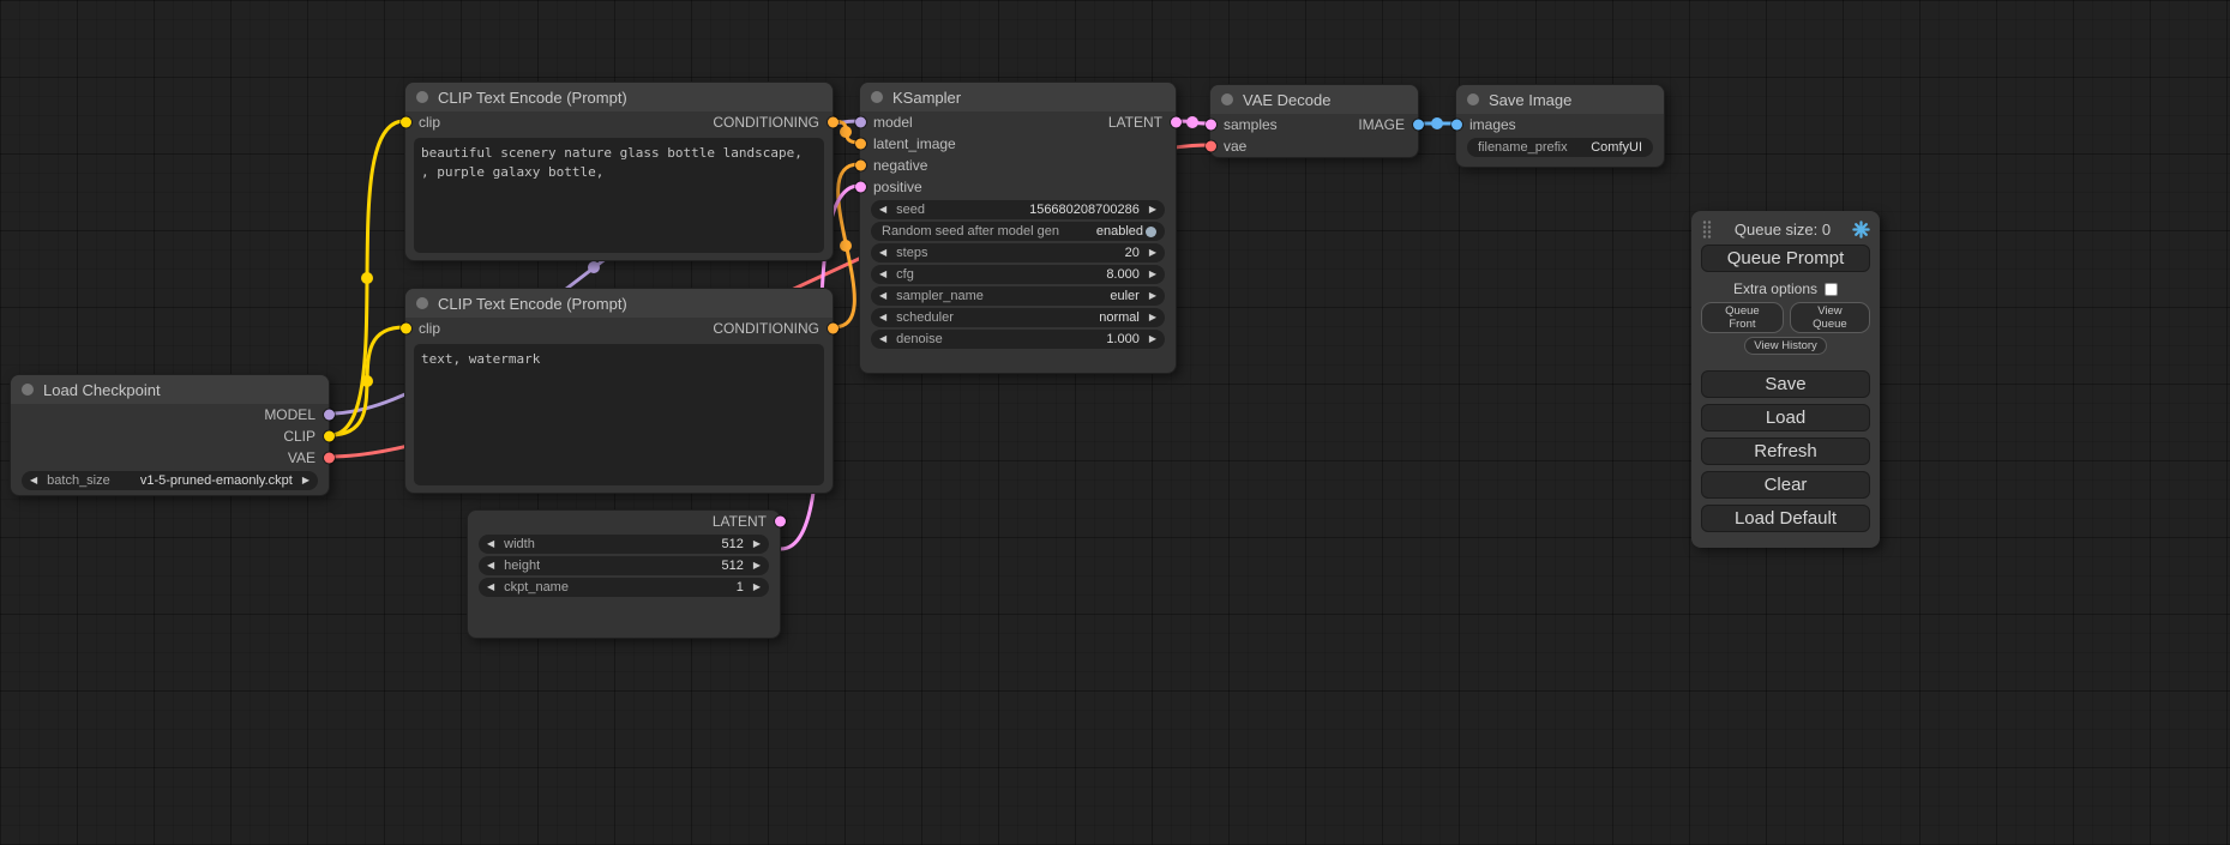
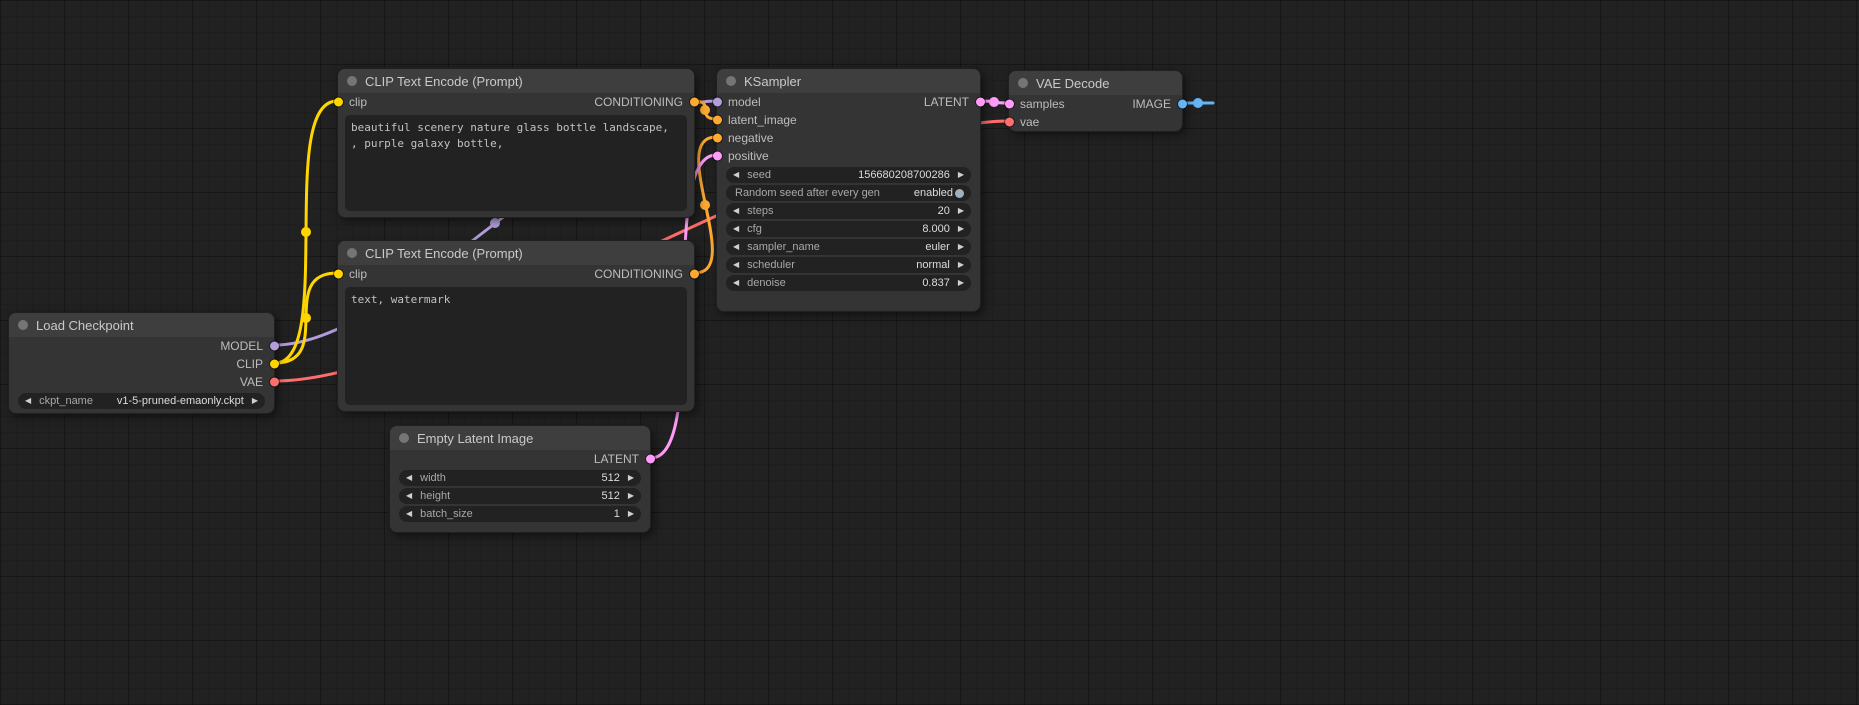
  Load Checkpoint
  MODEL
  CLIP
  VAE
  ◀
- batch_size
+ ckpt_name
  v1-5-pruned-emaonly.ckpt
  ▶
  CLIP Text Encode (Prompt)
  clip
  CONDITIONING
  CLIP Text Encode (Prompt)
  clip
  CONDITIONING
  text, watermark
+ Empty Latent Image
  LATENT
  ◀
  width
  512
  ▶
  ◀
  height
  512
  ▶
  ◀
- ckpt_name
+ batch_size
  1
  ▶
  KSampler
  model
  LATENT
  latent_image
  negative
  positive
  ◀
  seed
  156680208700286
  ▶
- Random seed after model gen
+ Random seed after every gen
  enabled
  ◀
  steps
  20
  ▶
  ◀
  cfg
  8.000
  ▶
  ◀
  sampler_name
  euler
  ▶
  ◀
  scheduler
  normal
  ▶
  ◀
  denoise
- 1.000
+ 0.837
  ▶
  VAE Decode
  samples
  IMAGE
  vae
- Save Image
- images
- filename_prefix
- ComfyUI
- Queue size: 0
- Queue Prompt
- Extra options
- Queue Front
- View Queue
- View History
- Save
- Load
- Refresh
- Clear
- Load Default
